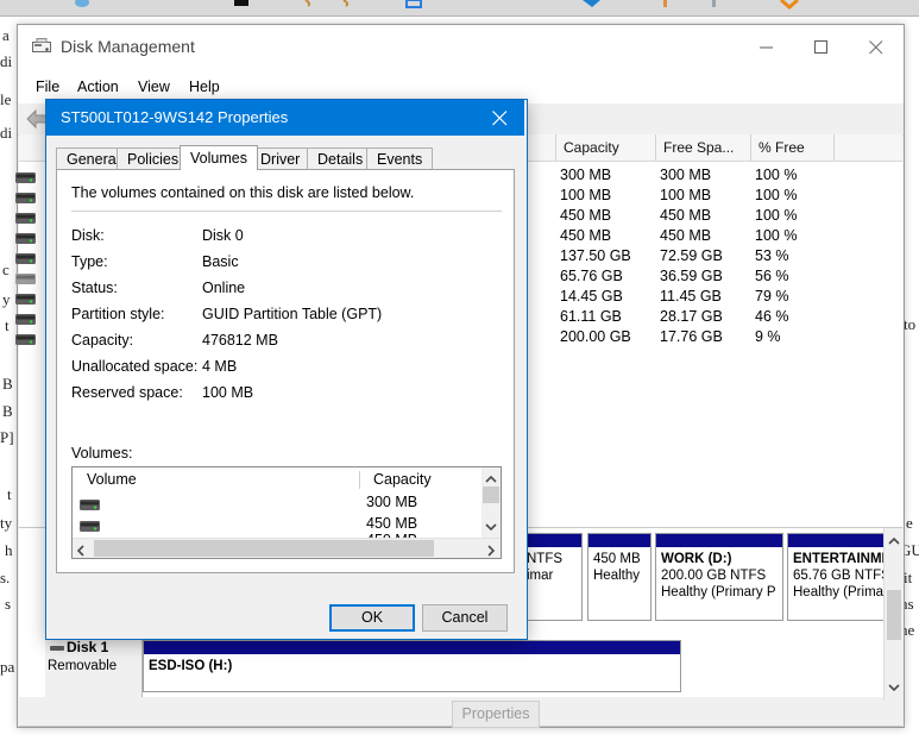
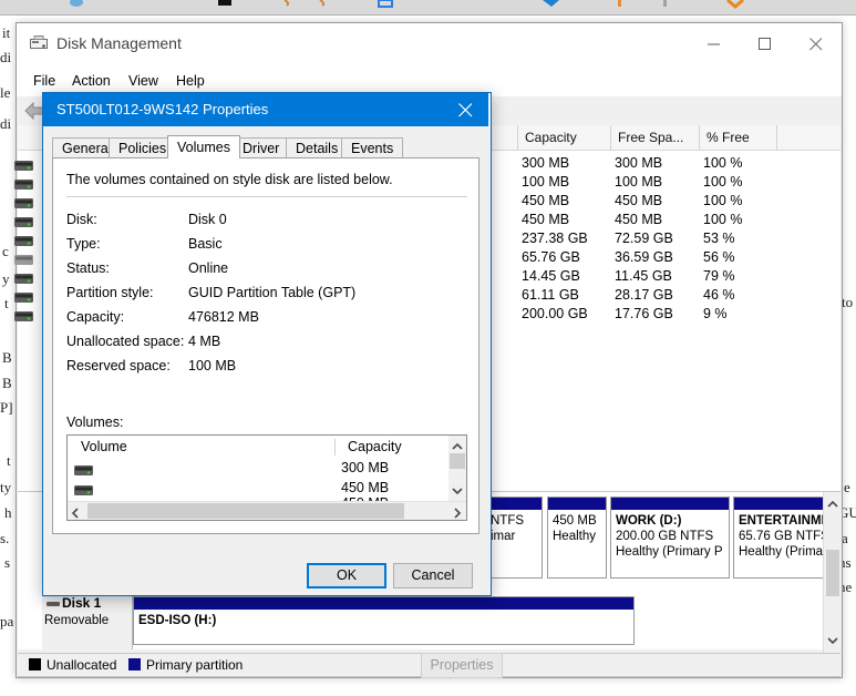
- a
+ it
  di
  le
  di
  c
  y
  t
  B
  B
  P]
  t
  ty
  h
  s.
  s
  pa
  to
  e
  GU
- it
+ a
  Disk Management
  File
  Action
  View
  Help
  Capacity
  Free Spa...
  % Free
  300 MB
  300 MB
  100 %
  100 MB
  100 MB
  100 %
  450 MB
  450 MB
  100 %
  450 MB
  450 MB
  100 %
- 137.50 GB
+ 237.38 GB
  72.59 GB
  53 %
  65.76 GB
  36.59 GB
  56 %
  14.45 GB
  11.45 GB
  79 %
  61.11 GB
  28.17 GB
  46 %
  200.00 GB
  17.76 GB
  9 %
  NTFS
  imar
  450 MB
  Healthy
  WORK (D:)
  200.00 GB NTFS
  Healthy (Primary P
  ENTERTAINM
  65.76 GB NTF
  Healthy (Prima
  Disk 1
  Removable
  ESD-ISO (H:)
+ Unallocated
+ Primary partition
  ST500LT012-9WS142 Properties
  Genera
  Policies
  Volumes
  Driver
  Details
  Events
- The volumes contained on this disk are listed below.
+ The volumes contained on style disk are listed below.
  Disk:
  Disk 0
  Type:
  Basic
  Status:
  Online
  Partition style:
  GUID Partition Table (GPT)
  Capacity:
  476812 MB
  Unallocated space:
  4 MB
  Reserved space:
  100 MB
  Volumes:
  Volume
  Capacity
  300 MB
  450 MB
  Properties
  OK
  Cancel
